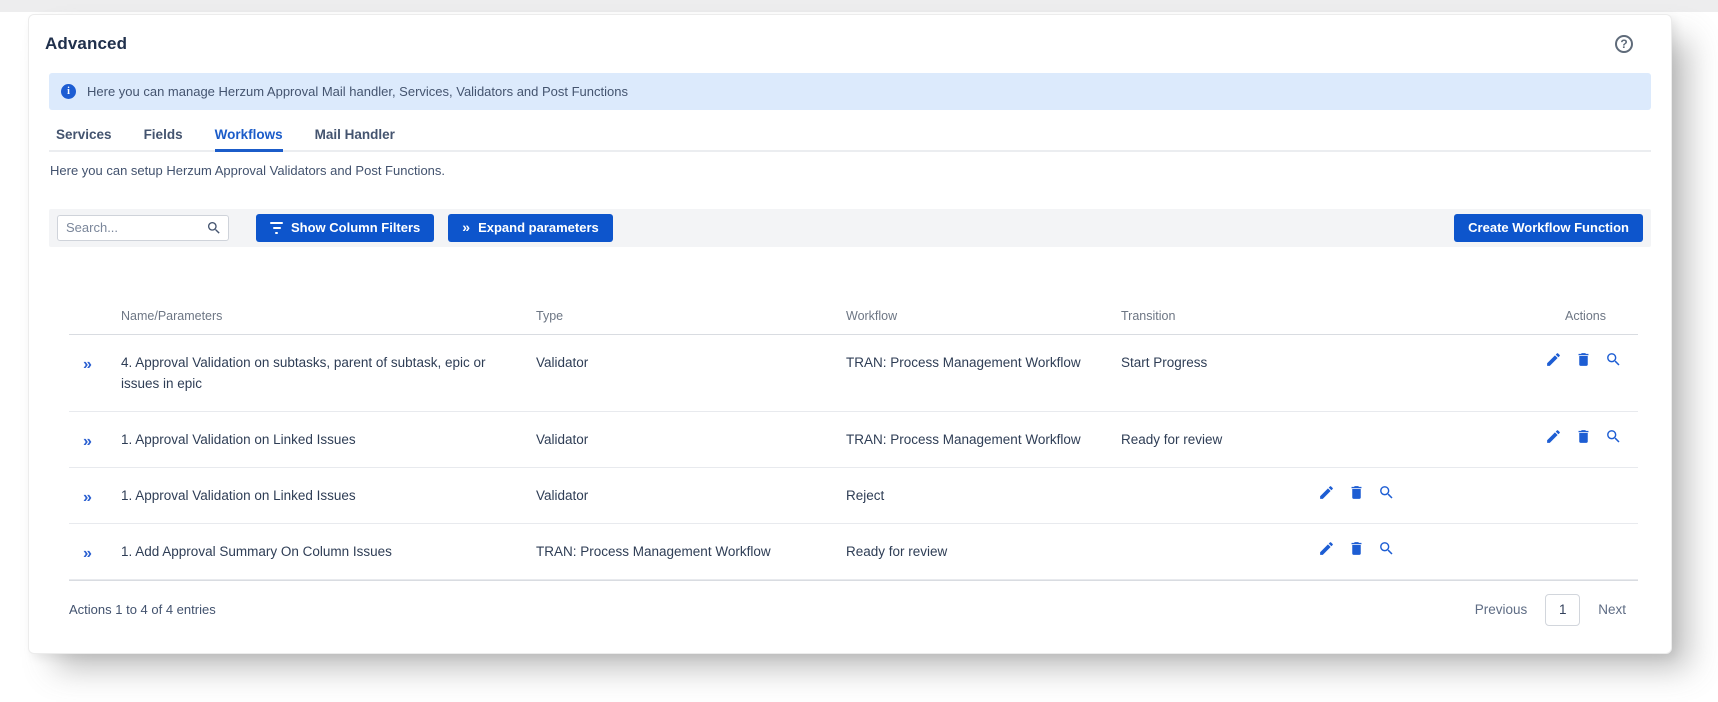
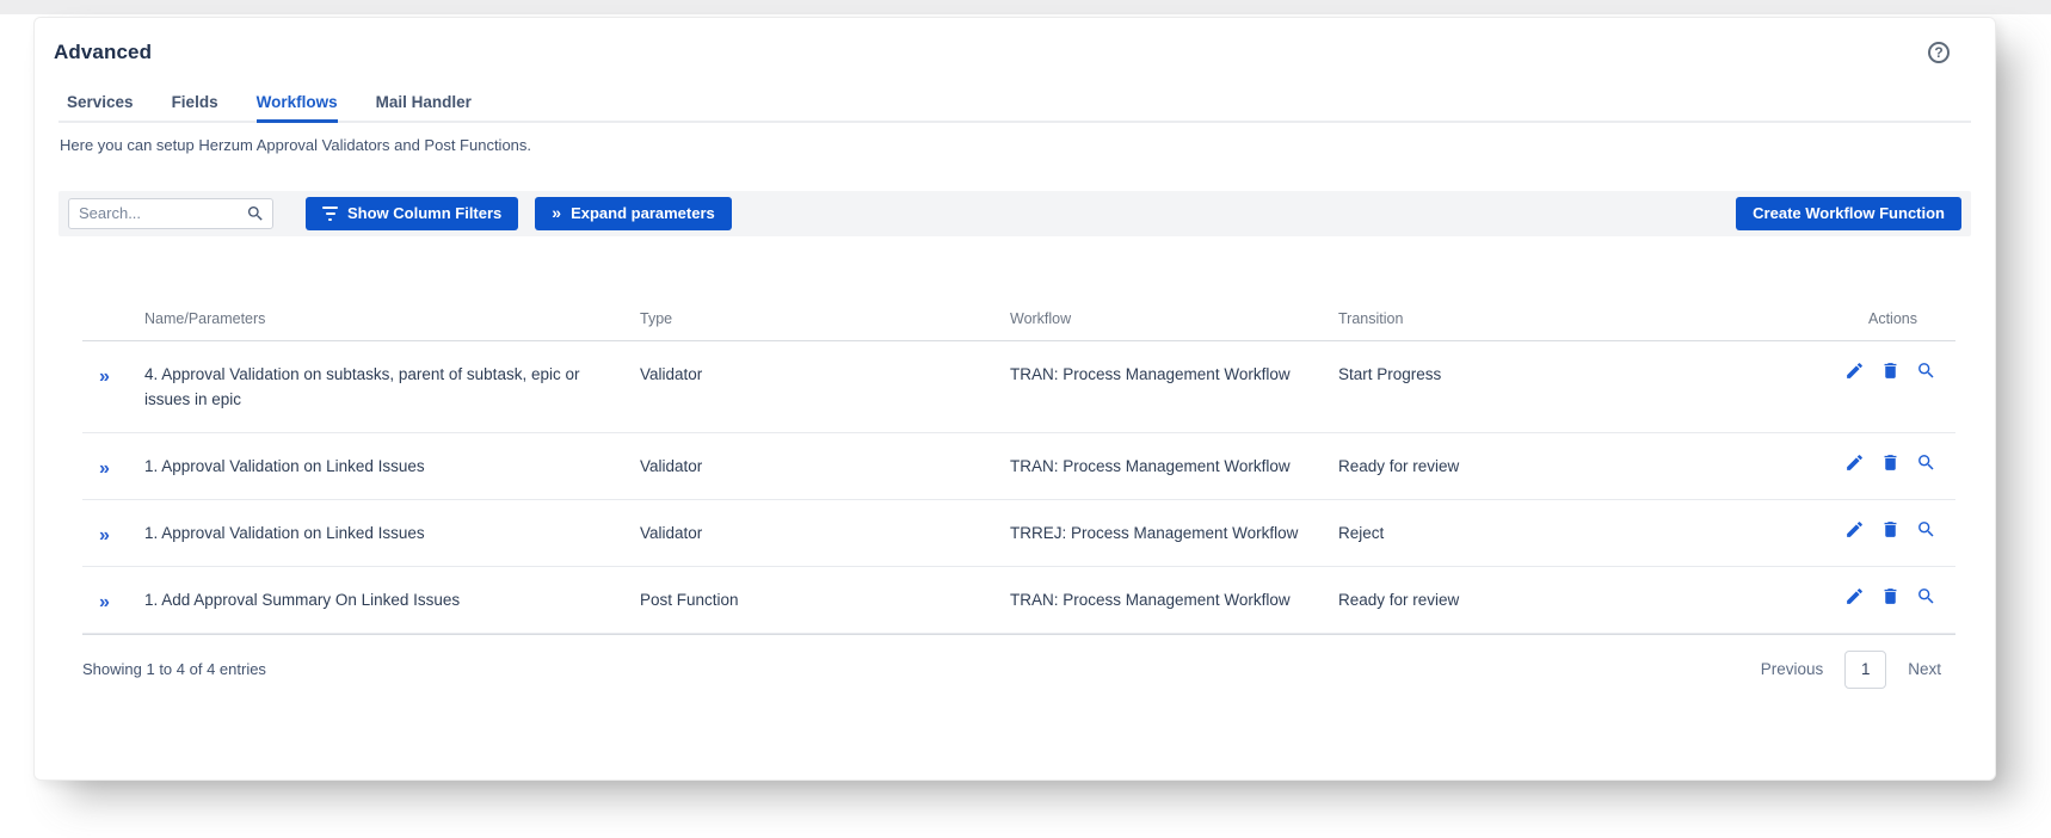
  Advanced
  ?
- i
- Here you can manage Herzum Approval Mail handler, Services, Validators and Post Functions
  Services
  Fields
  Workflows
  Mail Handler
  Here you can setup Herzum Approval Validators and Post Functions.
  Search...
  Show Column Filters
  »
  Expand parameters
  Create Workflow Function
  Name/Parameters
  Type
  Workflow
  Transition
  Actions
  »
  4. Approval Validation on subtasks, parent of subtask, epic or issues in epic
  Validator
  TRAN: Process Management Workflow
  Start Progress
  »
  1. Approval Validation on Linked Issues
  Validator
  TRAN: Process Management Workflow
  Ready for review
  »
  1. Approval Validation on Linked Issues
  Validator
+ TRREJ: Process Management Workflow
  Reject
  »
- 1. Add Approval Summary On Column Issues
+ 1. Add Approval Summary On Linked Issues
+ Post Function
  TRAN: Process Management Workflow
  Ready for review
- Actions 1 to 4 of 4 entries
+ Showing 1 to 4 of 4 entries
  Previous
  1
  Next
